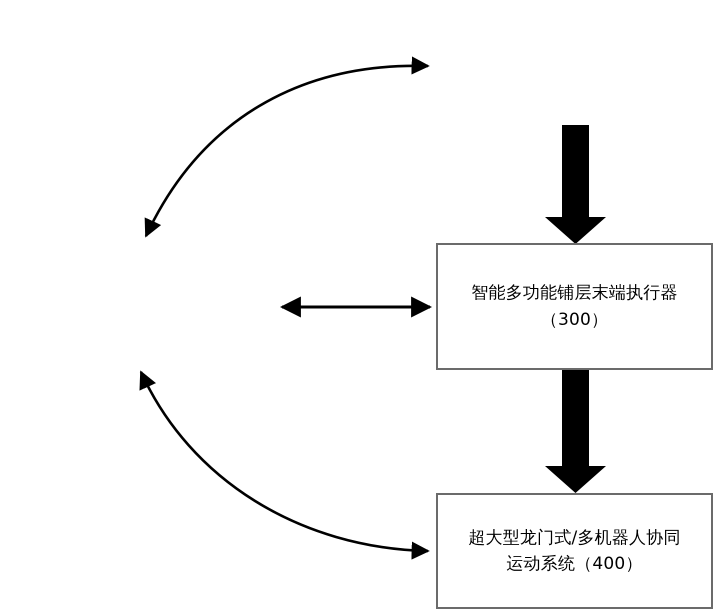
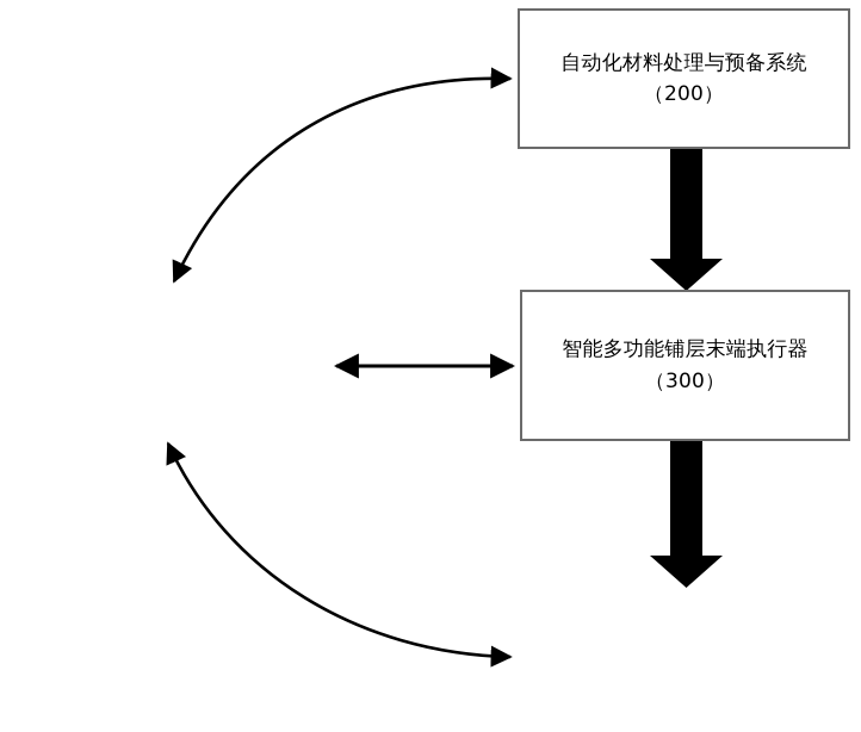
+ 自动化材料处理与预备系统
+ （200）
  智能多功能铺层末端执行器
  （300）
- 超大型龙门式/多机器人协同
- 运动系统（400）
